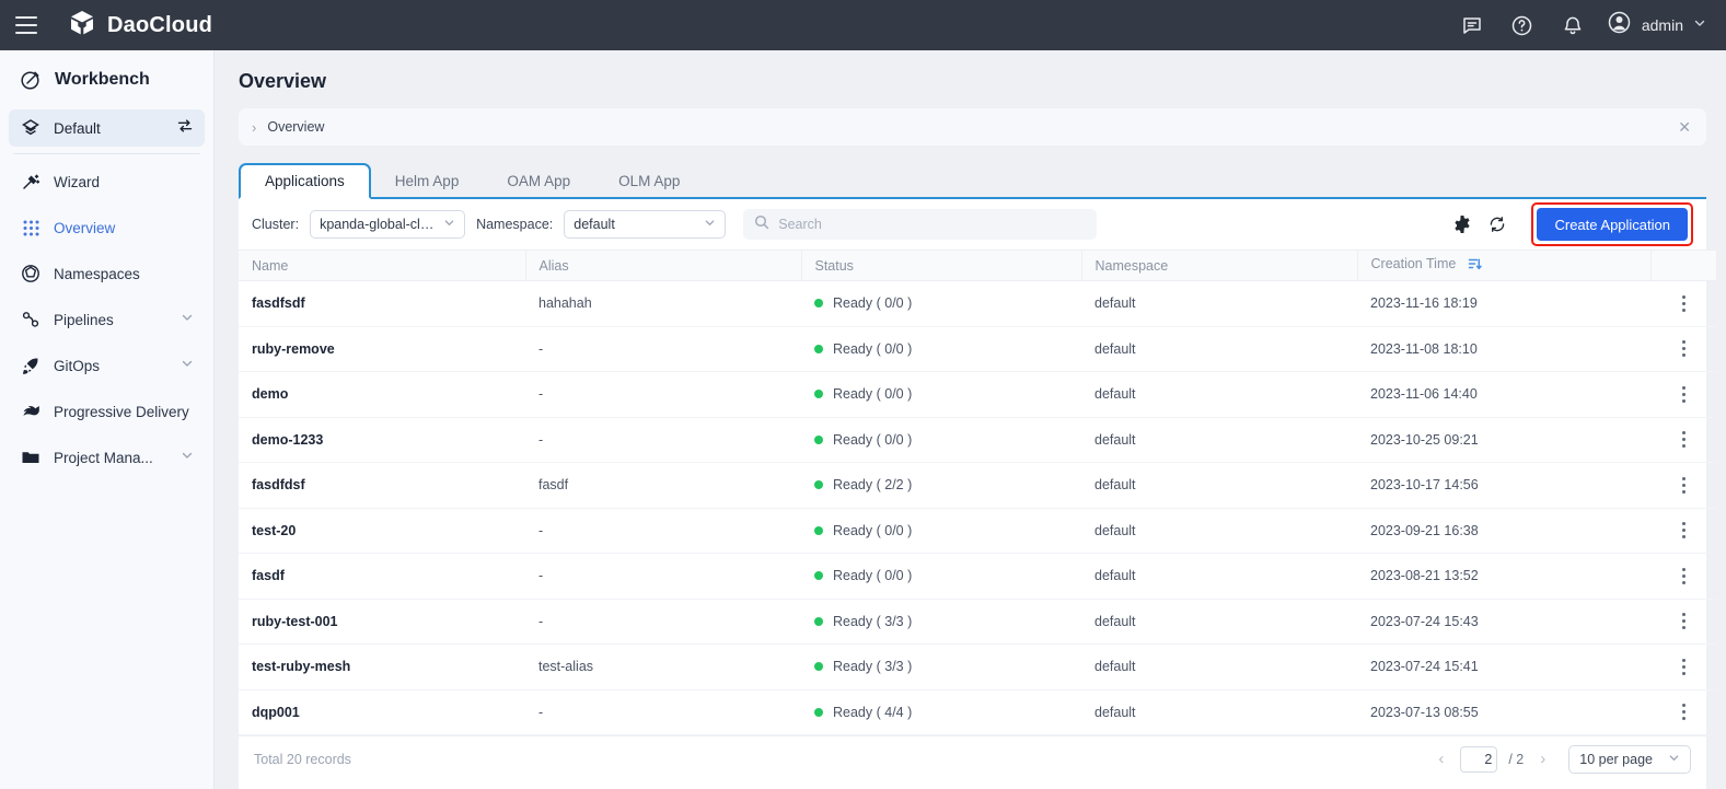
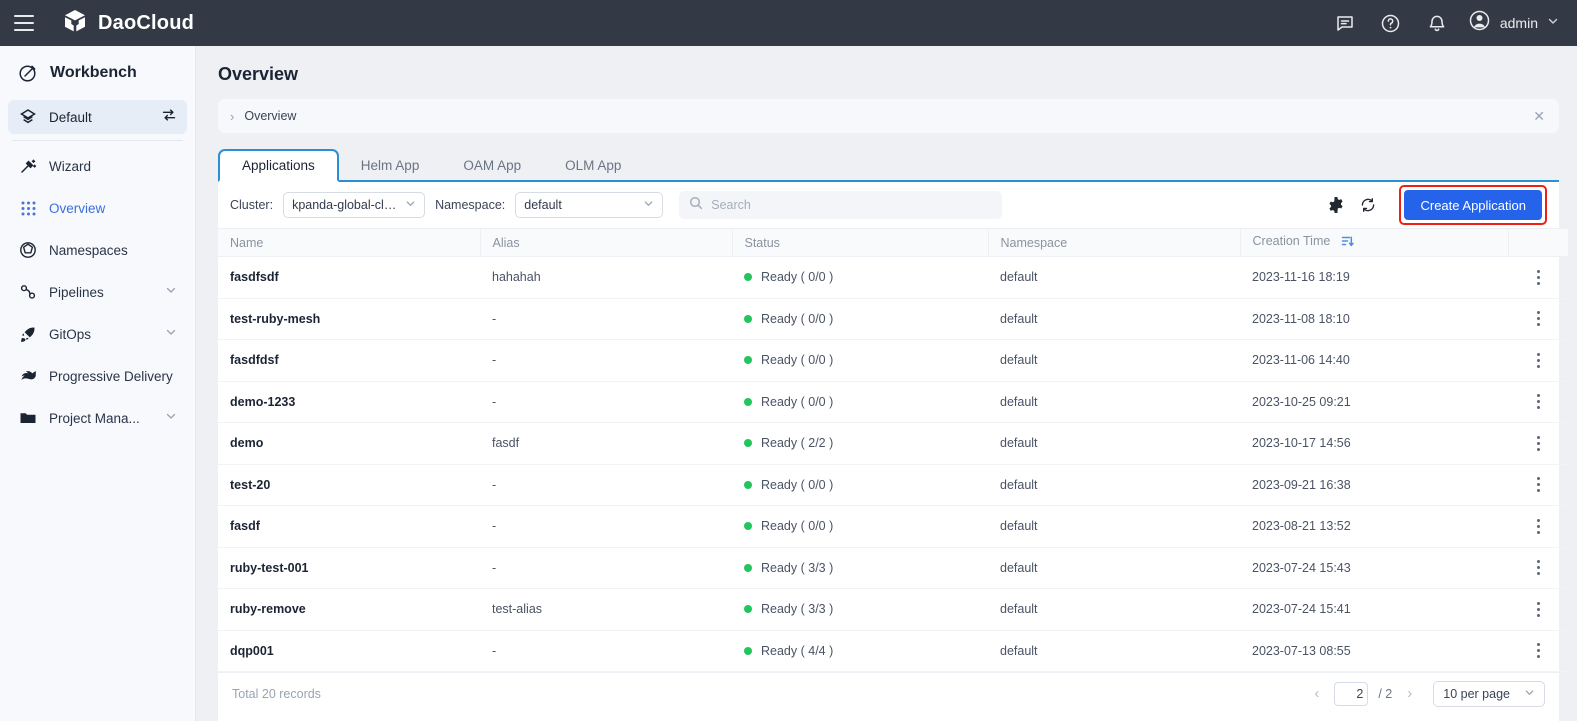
  DaoCloud
  admin
  Workbench
  Default
  Wizard
  Overview
  Namespaces
  Pipelines
  GitOps
  Progressive Delivery
  Project Mana...
  Overview
  ›
  Overview
  ✕
  Applications
  Helm App
  OAM App
  OLM App
  Cluster:
  kpanda-global-clu..
  Namespace:
  default
  Search
  Create Application
  Name	Alias	Status	Namespace	Creation Time
  fasdfsdf	hahahah	Ready ( 0/0 )	default	2023-11-16 18:19
- ruby-remove	-	Ready ( 0/0 )	default	2023-11-08 18:10
+ test-ruby-mesh	-	Ready ( 0/0 )	default	2023-11-08 18:10
- demo	-	Ready ( 0/0 )	default	2023-11-06 14:40
+ fasdfdsf	-	Ready ( 0/0 )	default	2023-11-06 14:40
  demo-1233	-	Ready ( 0/0 )	default	2023-10-25 09:21
- fasdfdsf	fasdf	Ready ( 2/2 )	default	2023-10-17 14:56
+ demo	fasdf	Ready ( 2/2 )	default	2023-10-17 14:56
  test-20	-	Ready ( 0/0 )	default	2023-09-21 16:38
  fasdf	-	Ready ( 0/0 )	default	2023-08-21 13:52
  ruby-test-001	-	Ready ( 3/3 )	default	2023-07-24 15:43
- test-ruby-mesh	test-alias	Ready ( 3/3 )	default	2023-07-24 15:41
+ ruby-remove	test-alias	Ready ( 3/3 )	default	2023-07-24 15:41
  dqp001	-	Ready ( 4/4 )	default	2023-07-13 08:55
  Total 20 records
  ‹
  2
  / 2
  ›
  10 per page
